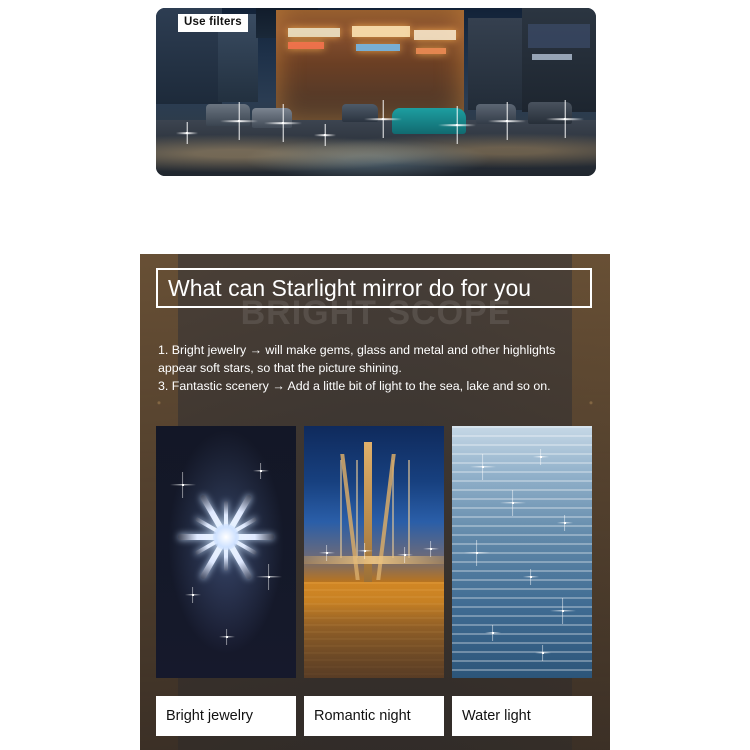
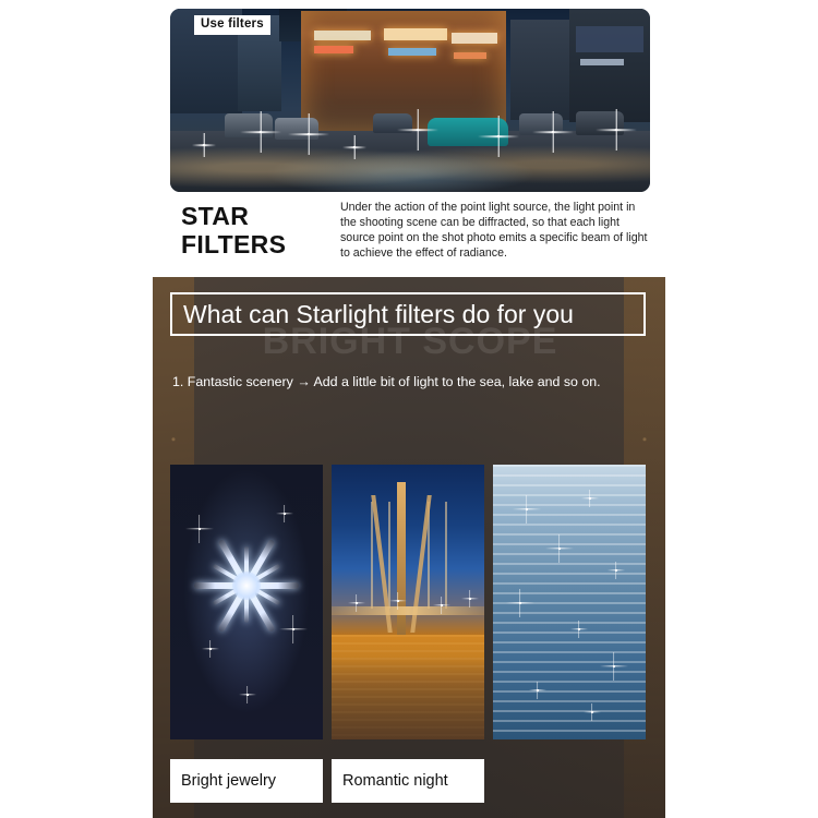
  Use filters
+ STAR
+ FILTERS
+ Under the action of the point light source, the light point in the shooting scene can be diffracted, so that each light source point on the shot photo emits a specific beam of light to achieve the effect of radiance.
  BRIGHT SCOPE
- What can Starlight mirror do for you
+ What can Starlight filters do for you
- 1. Bright jewelry → will make gems, glass and metal and other highlights appear soft stars, so that the picture shining.
- 3. Fantastic scenery → Add a little bit of light to the sea, lake and so on.
+ 1. Fantastic scenery → Add a little bit of light to the sea, lake and so on.
  Bright jewelry
  Romantic night
- Water light
